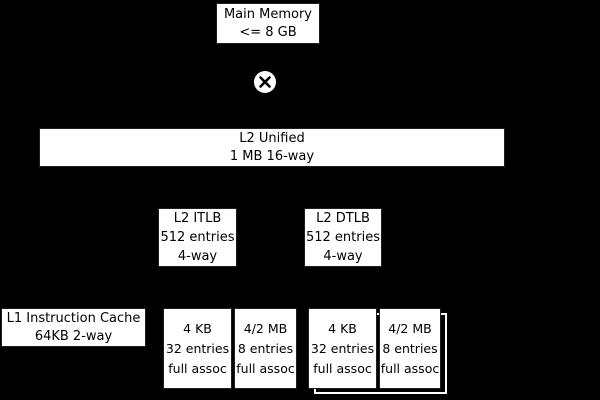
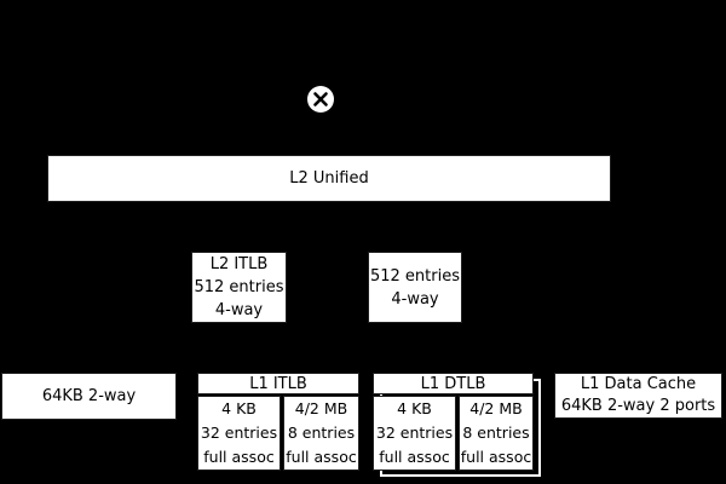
- Main Memory
- <= 8 GB
  L2 Unified
- 1 MB 16-way
  L2 ITLB
  512 entries
  4-way
- L2 DTLB
  512 entries
  4-way
- L1 Instruction Cache
  64KB 2-way
+ L1 ITLB
  4 KB
  32 entries
  full assoc
  4/2 MB
  8 entries
  full assoc
+ L1 DTLB
  4 KB
  32 entries
  full assoc
  4/2 MB
  8 entries
  full assoc
+ L1 Data Cache
+ 64KB 2-way 2 ports
